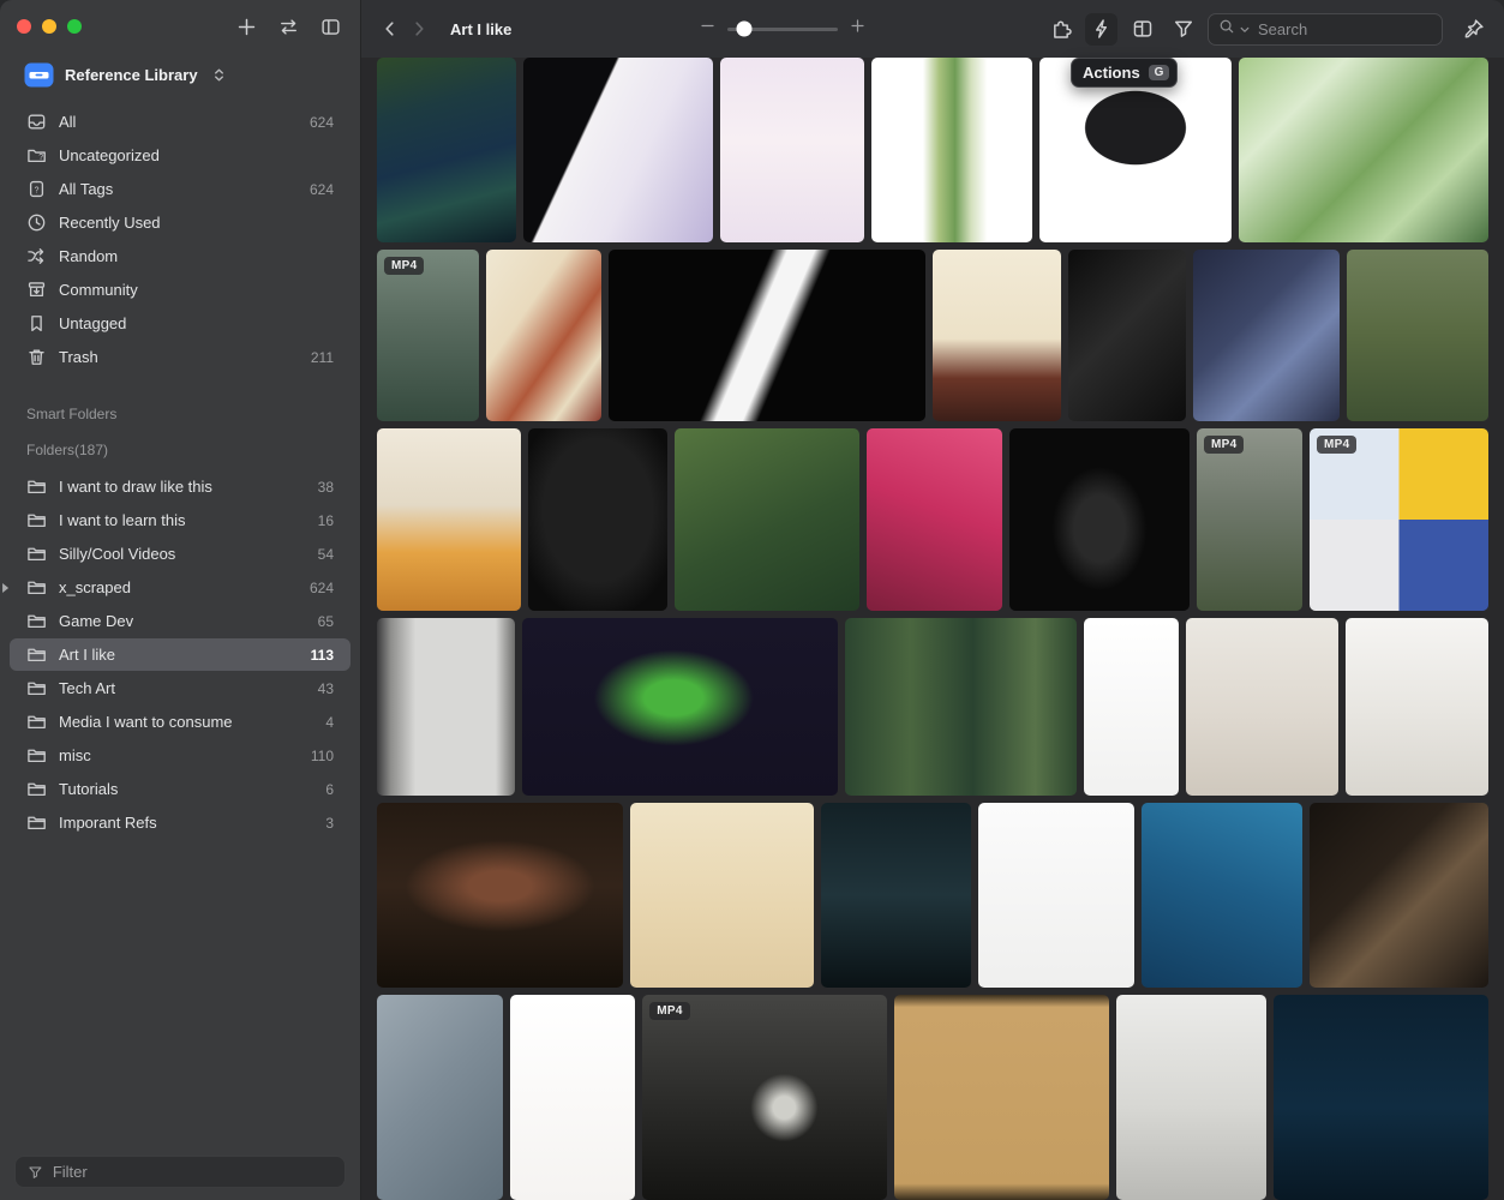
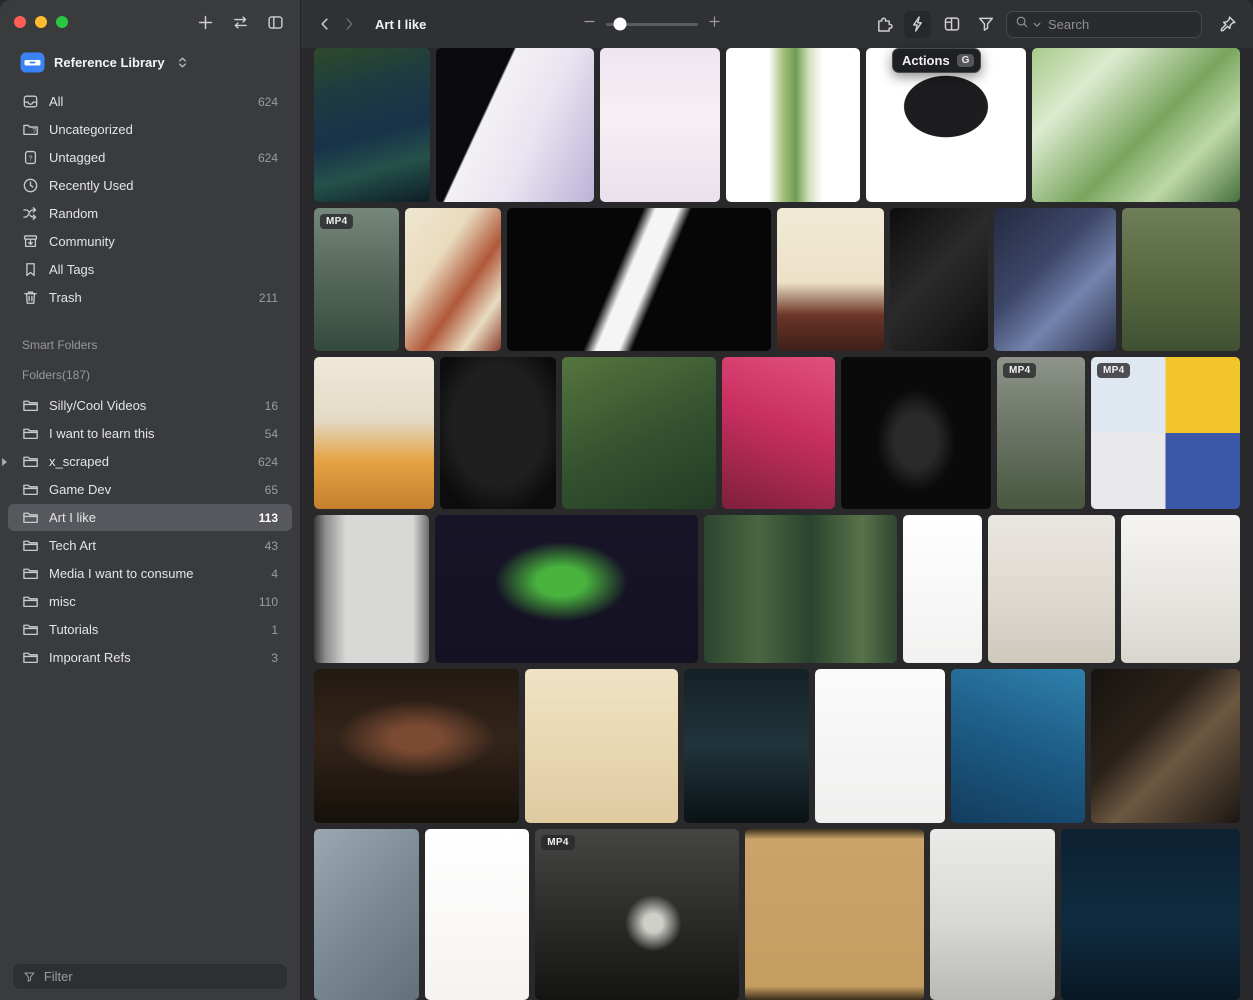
  Reference Library
  All
  624
  Uncategorized
- All Tags
+ Untagged
  624
  Recently Used
  Random
  Community
- Untagged
+ All Tags
  Trash
  211
  Smart Folders
  Folders(187)
- I want to draw like this
- 38
- I want to learn this
+ Silly/Cool Videos
  16
- Silly/Cool Videos
+ I want to learn this
  54
  x_scraped
  624
  Game Dev
  65
  Art I like
  113
  Tech Art
  43
  Media I want to consume
  4
  misc
  110
  Tutorials
- 6
+ 1
  Imporant Refs
  3
  Filter
  Art I like
  Search
  Actions
  G
  MP4
  MP4
  MP4
  MP4
